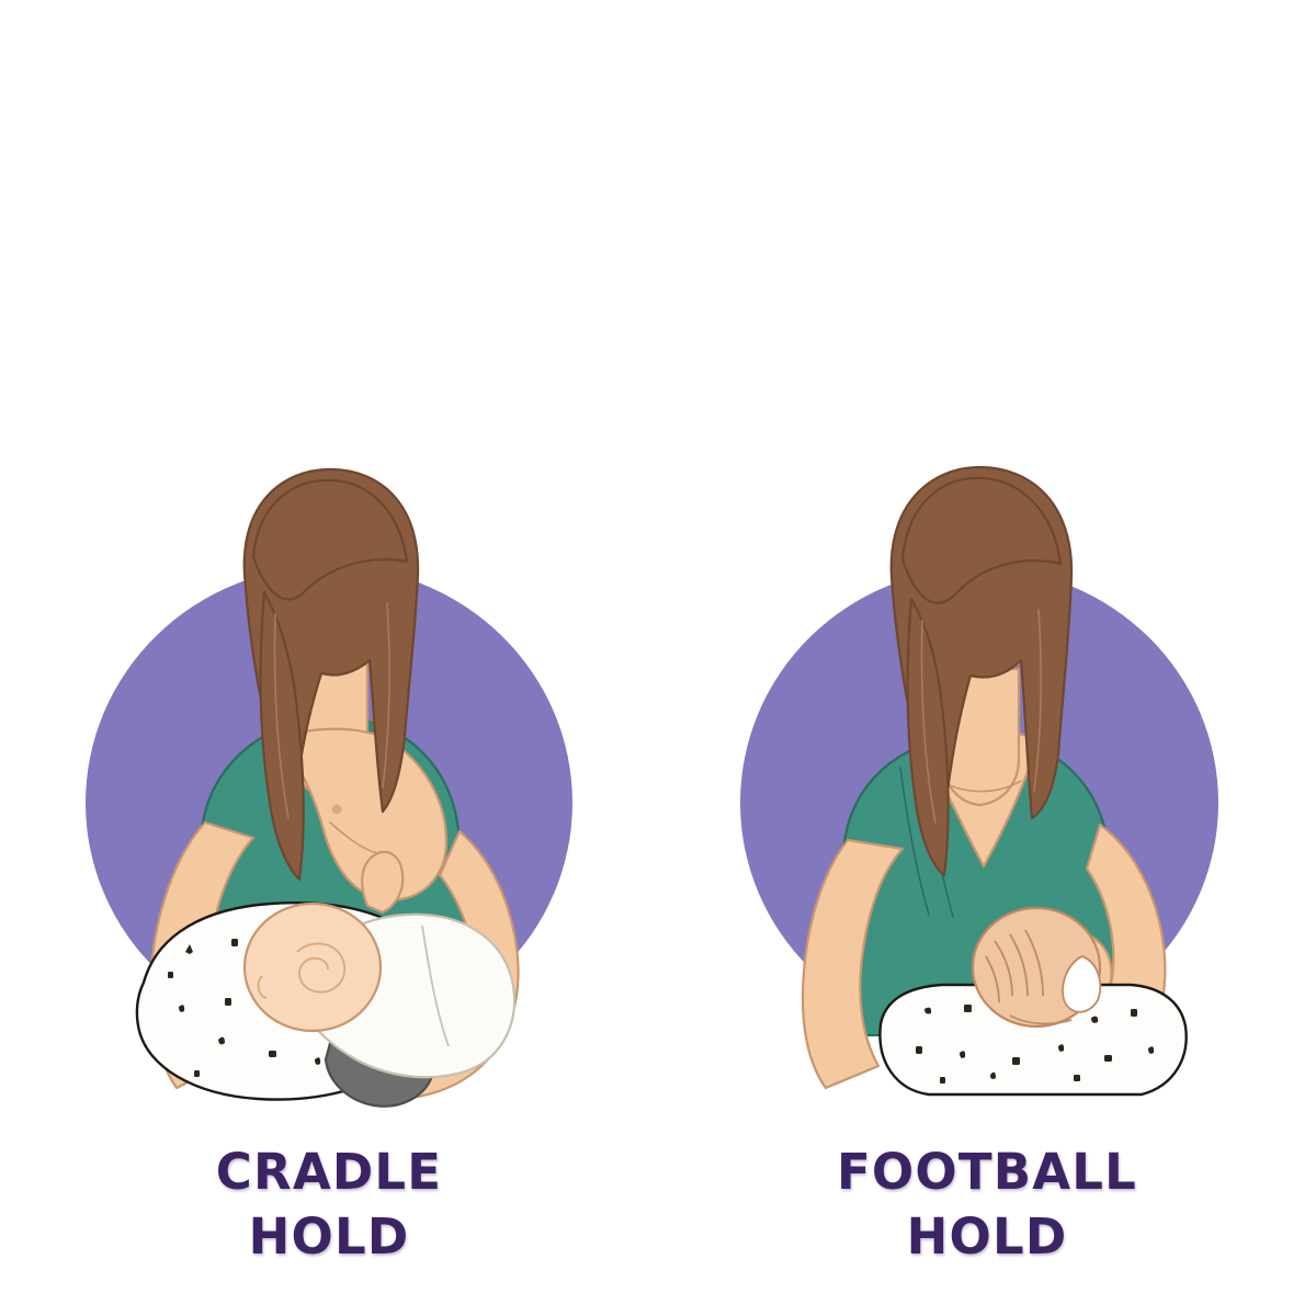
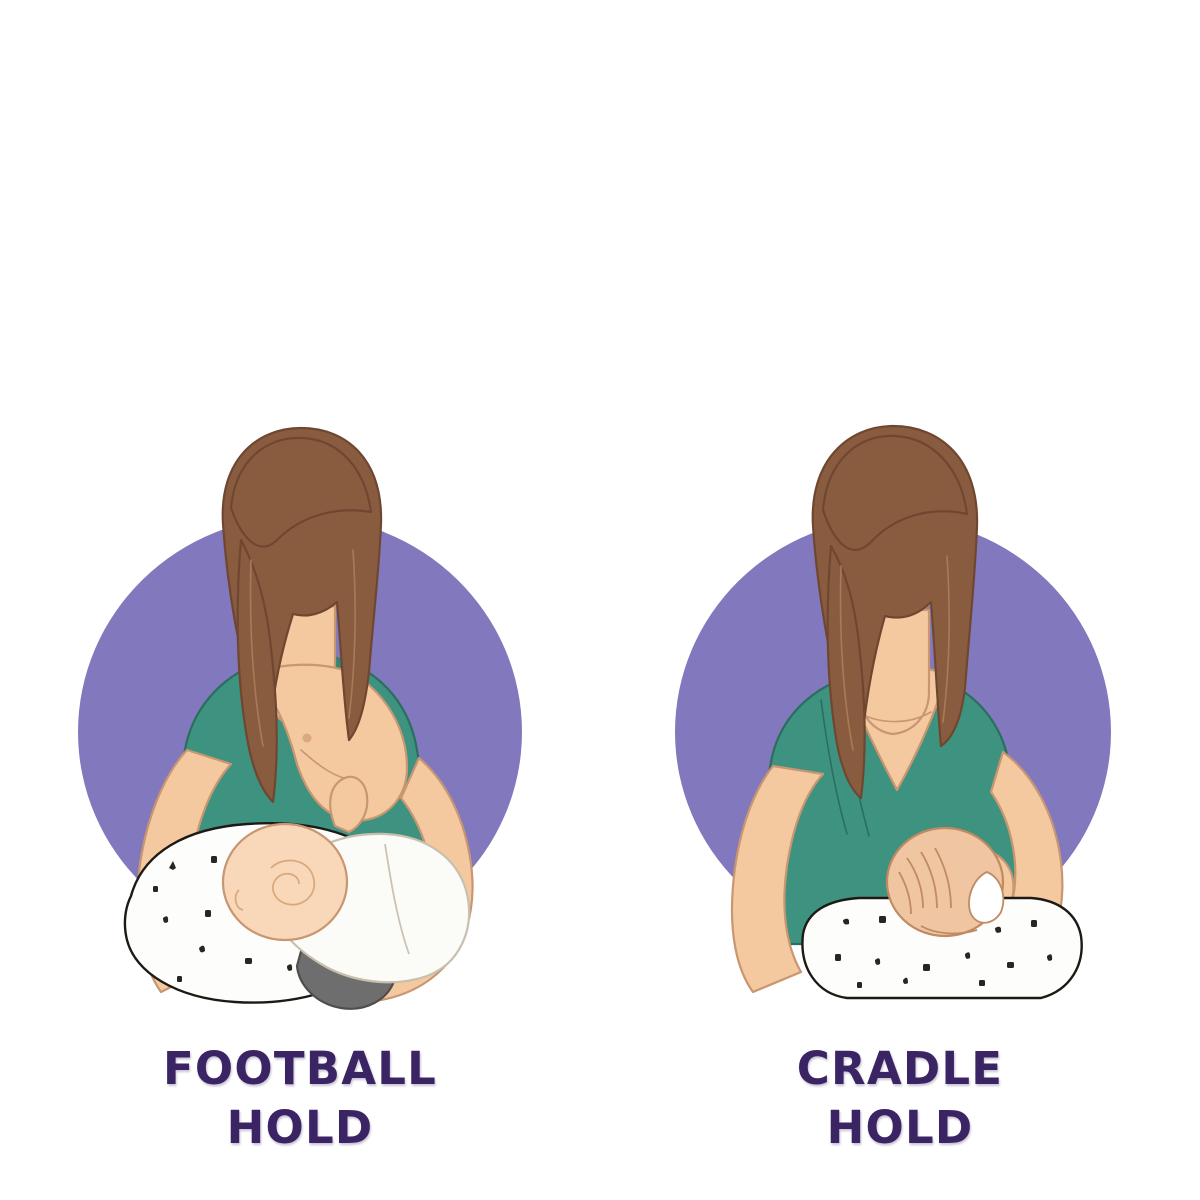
- CRADLE
+ FOOTBALL
  HOLD
- FOOTBALL
+ CRADLE
  HOLD
